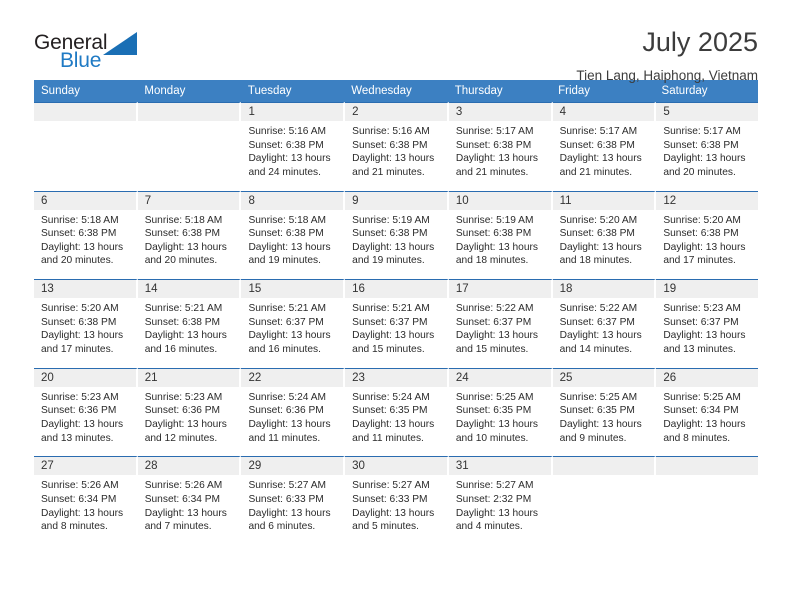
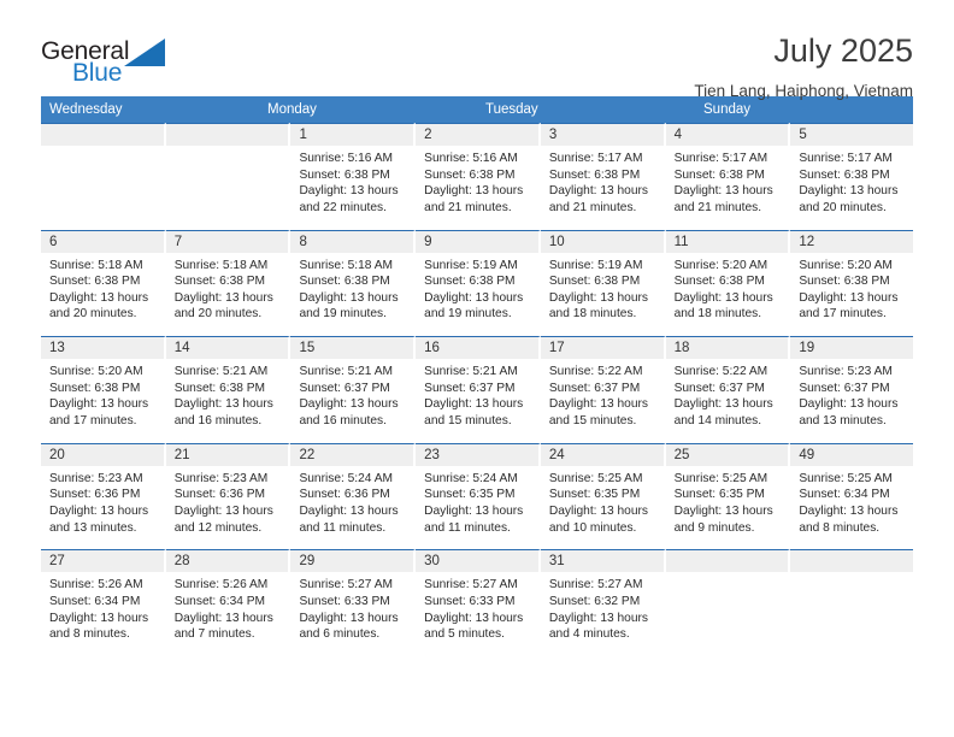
  General
  Blue
  July 2025
  Tien Lang, Haiphong, Vietnam
- Sunday
+ Wednesday
  Monday
  Tuesday
- Wednesday
+ Sunday
- Thursday
- Friday
- Saturday
  1
  Sunrise: 5:16 AM
  Sunset: 6:38 PM
  Daylight: 13 hours
- and 24 minutes.
+ and 22 minutes.
  2
  Sunrise: 5:16 AM
  Sunset: 6:38 PM
  Daylight: 13 hours
  and 21 minutes.
  3
  Sunrise: 5:17 AM
  Sunset: 6:38 PM
  Daylight: 13 hours
  and 21 minutes.
  4
  Sunrise: 5:17 AM
  Sunset: 6:38 PM
  Daylight: 13 hours
  and 21 minutes.
  5
  Sunrise: 5:17 AM
  Sunset: 6:38 PM
  Daylight: 13 hours
  and 20 minutes.
  6
  Sunrise: 5:18 AM
  Sunset: 6:38 PM
  Daylight: 13 hours
  and 20 minutes.
  7
  Sunrise: 5:18 AM
  Sunset: 6:38 PM
  Daylight: 13 hours
  and 20 minutes.
  8
  Sunrise: 5:18 AM
  Sunset: 6:38 PM
  Daylight: 13 hours
  and 19 minutes.
  9
  Sunrise: 5:19 AM
  Sunset: 6:38 PM
  Daylight: 13 hours
  and 19 minutes.
  10
  Sunrise: 5:19 AM
  Sunset: 6:38 PM
  Daylight: 13 hours
  and 18 minutes.
  11
  Sunrise: 5:20 AM
  Sunset: 6:38 PM
  Daylight: 13 hours
  and 18 minutes.
  12
  Sunrise: 5:20 AM
  Sunset: 6:38 PM
  Daylight: 13 hours
  and 17 minutes.
  13
  Sunrise: 5:20 AM
  Sunset: 6:38 PM
  Daylight: 13 hours
  and 17 minutes.
  14
  Sunrise: 5:21 AM
  Sunset: 6:38 PM
  Daylight: 13 hours
  and 16 minutes.
  15
  Sunrise: 5:21 AM
  Sunset: 6:37 PM
  Daylight: 13 hours
  and 16 minutes.
  16
  Sunrise: 5:21 AM
  Sunset: 6:37 PM
  Daylight: 13 hours
  and 15 minutes.
  17
  Sunrise: 5:22 AM
  Sunset: 6:37 PM
  Daylight: 13 hours
  and 15 minutes.
  18
  Sunrise: 5:22 AM
  Sunset: 6:37 PM
  Daylight: 13 hours
  and 14 minutes.
  19
  Sunrise: 5:23 AM
  Sunset: 6:37 PM
  Daylight: 13 hours
  and 13 minutes.
  20
  Sunrise: 5:23 AM
  Sunset: 6:36 PM
  Daylight: 13 hours
  and 13 minutes.
  21
  Sunrise: 5:23 AM
  Sunset: 6:36 PM
  Daylight: 13 hours
  and 12 minutes.
  22
  Sunrise: 5:24 AM
  Sunset: 6:36 PM
  Daylight: 13 hours
  and 11 minutes.
  23
  Sunrise: 5:24 AM
  Sunset: 6:35 PM
  Daylight: 13 hours
  and 11 minutes.
  24
  Sunrise: 5:25 AM
  Sunset: 6:35 PM
  Daylight: 13 hours
  and 10 minutes.
  25
  Sunrise: 5:25 AM
  Sunset: 6:35 PM
  Daylight: 13 hours
  and 9 minutes.
- 26
+ 49
  Sunrise: 5:25 AM
  Sunset: 6:34 PM
  Daylight: 13 hours
  and 8 minutes.
  27
  Sunrise: 5:26 AM
  Sunset: 6:34 PM
  Daylight: 13 hours
  and 8 minutes.
  28
  Sunrise: 5:26 AM
  Sunset: 6:34 PM
  Daylight: 13 hours
  and 7 minutes.
  29
  Sunrise: 5:27 AM
  Sunset: 6:33 PM
  Daylight: 13 hours
  and 6 minutes.
  30
  Sunrise: 5:27 AM
  Sunset: 6:33 PM
  Daylight: 13 hours
  and 5 minutes.
  31
  Sunrise: 5:27 AM
- Sunset: 2:32 PM
+ Sunset: 6:32 PM
  Daylight: 13 hours
  and 4 minutes.
